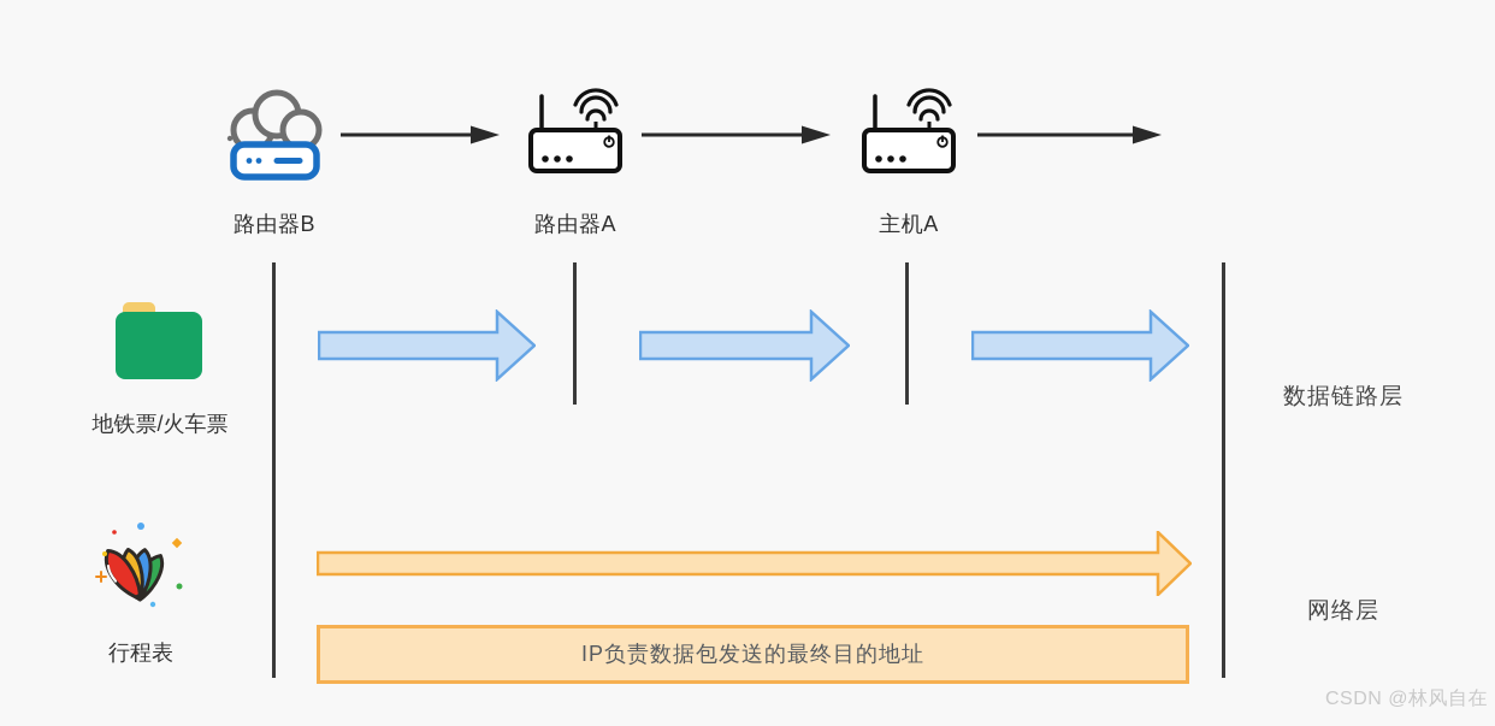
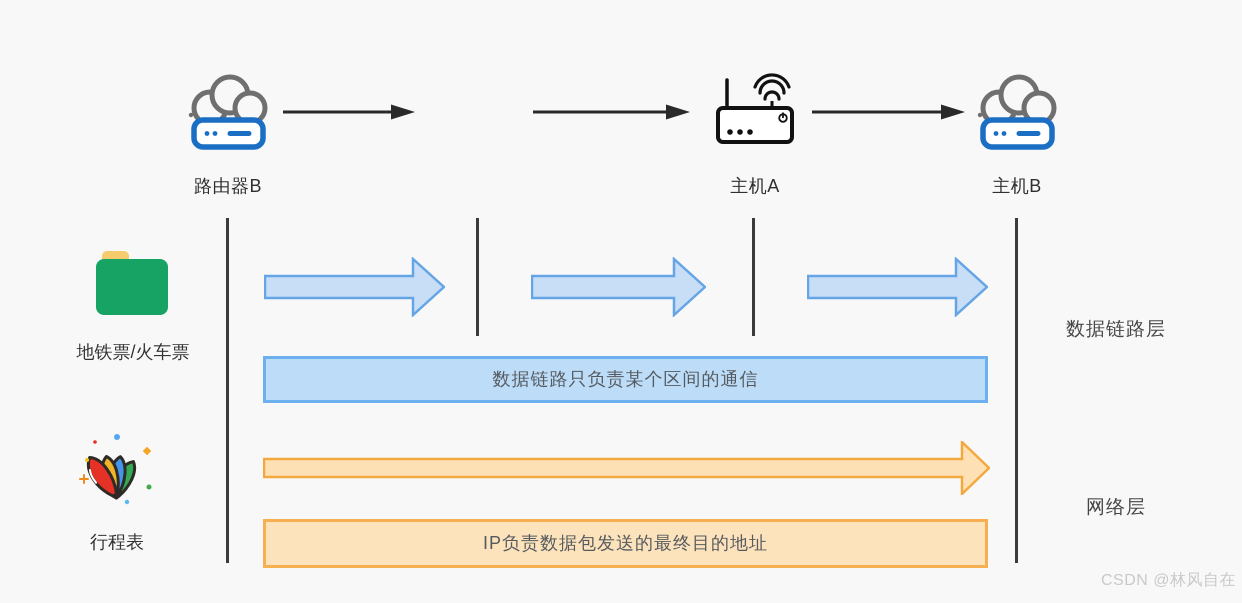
  路由器B
- 路由器A
  主机A
+ 主机B
+ 数据链路只负责某个区间的通信
  IP负责数据包发送的最终目的地址
  数据链路层
  网络层
  地铁票/火车票
  行程表
  CSDN @林风自在
